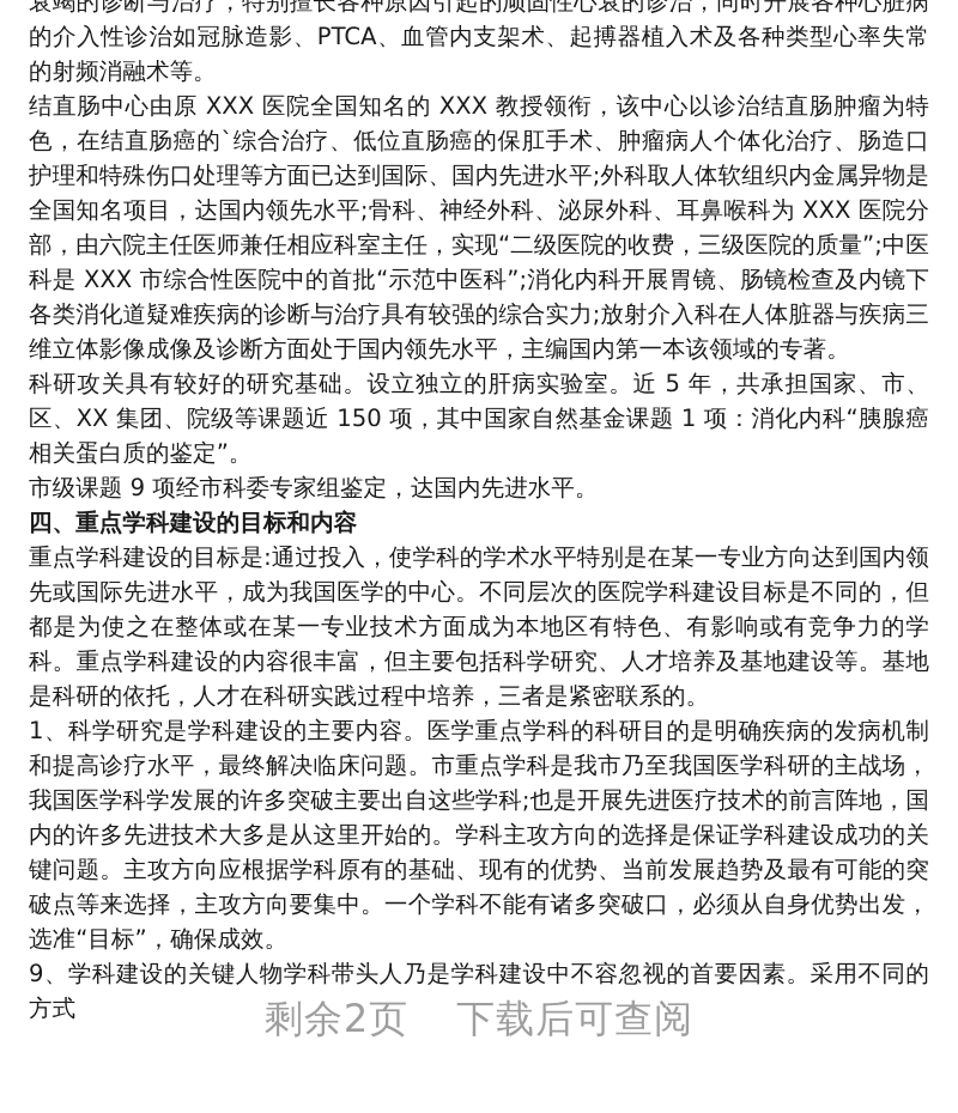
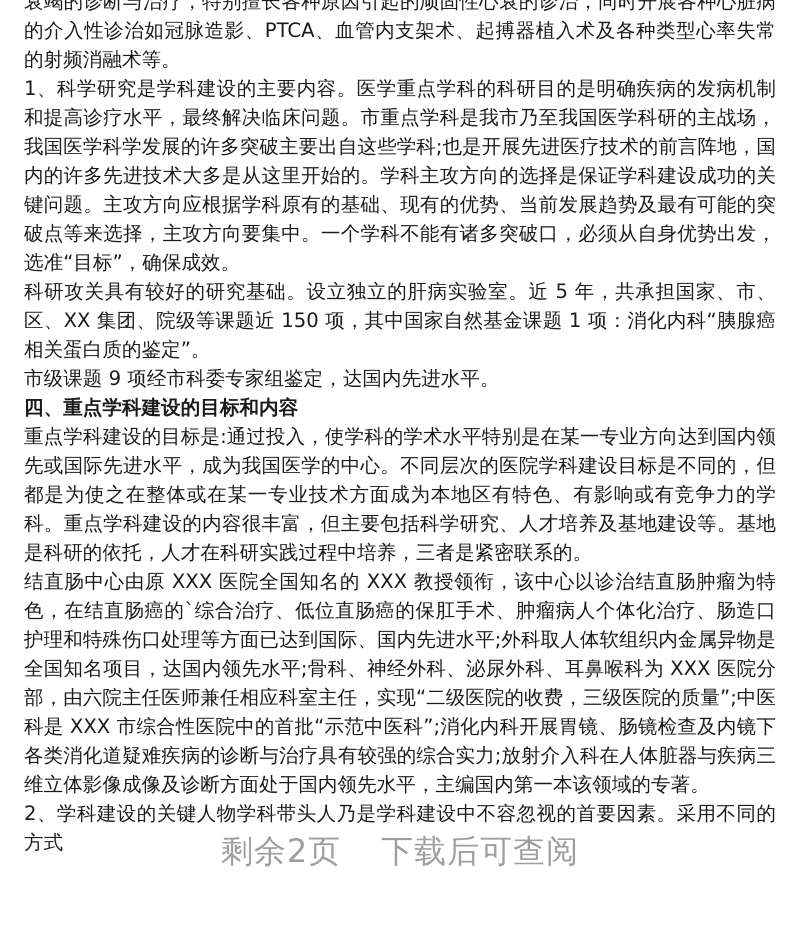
  衰竭的诊断与治疗，特别擅长各种原因引起的顽固性心衰的诊治，同时开展各种心脏病的介入性诊治如冠脉造影、PTCA、血管内支架术、起搏器植入术及各种类型心率失常的射频消融术等。
- 结直肠中心由原 XXX 医院全国知名的 XXX 教授领衔，该中心以诊治结直肠肿瘤为特色，在结直肠癌的`综合治疗、低位直肠癌的保肛手术、肿瘤病人个体化治疗、肠造口护理和特殊伤口处理等方面已达到国际、国内先进水平;外科取人体软组织内金属异物是全国知名项目，达国内领先水平;骨科、神经外科、泌尿外科、耳鼻喉科为 XXX 医院分部，由六院主任医师兼任相应科室主任，实现“二级医院的收费，三级医院的质量”;中医科是 XXX 市综合性医院中的首批“示范中医科”;消化内科开展胃镜、肠镜检查及内镜下各类消化道疑难疾病的诊断与治疗具有较强的综合实力;放射介入科在人体脏器与疾病三维立体影像成像及诊断方面处于国内领先水平，主编国内第一本该领域的专著。
+ 1、科学研究是学科建设的主要内容。医学重点学科的科研目的是明确疾病的发病机制和提高诊疗水平，最终解决临床问题。市重点学科是我市乃至我国医学科研的主战场，我国医学科学发展的许多突破主要出自这些学科;也是开展先进医疗技术的前言阵地，国内的许多先进技术大多是从这里开始的。学科主攻方向的选择是保证学科建设成功的关键问题。主攻方向应根据学科原有的基础、现有的优势、当前发展趋势及最有可能的突破点等来选择，主攻方向要集中。一个学科不能有诸多突破口，必须从自身优势出发，选准“目标”，确保成效。
  科研攻关具有较好的研究基础。设立独立的肝病实验室。近 5 年，共承担国家、市、区、XX 集团、院级等课题近 150 项，其中国家自然基金课题 1 项：消化内科“胰腺癌相关蛋白质的鉴定”。
  市级课题 9 项经市科委专家组鉴定，达国内先进水平。
  四、重点学科建设的目标和内容
  重点学科建设的目标是:通过投入，使学科的学术水平特别是在某一专业方向达到国内领先或国际先进水平，成为我国医学的中心。不同层次的医院学科建设目标是不同的，但都是为使之在整体或在某一专业技术方面成为本地区有特色、有影响或有竞争力的学科。重点学科建设的内容很丰富，但主要包括科学研究、人才培养及基地建设等。基地是科研的依托，人才在科研实践过程中培养，三者是紧密联系的。
- 1、科学研究是学科建设的主要内容。医学重点学科的科研目的是明确疾病的发病机制和提高诊疗水平，最终解决临床问题。市重点学科是我市乃至我国医学科研的主战场，我国医学科学发展的许多突破主要出自这些学科;也是开展先进医疗技术的前言阵地，国内的许多先进技术大多是从这里开始的。学科主攻方向的选择是保证学科建设成功的关键问题。主攻方向应根据学科原有的基础、现有的优势、当前发展趋势及最有可能的突破点等来选择，主攻方向要集中。一个学科不能有诸多突破口，必须从自身优势出发，选准“目标”，确保成效。
+ 结直肠中心由原 XXX 医院全国知名的 XXX 教授领衔，该中心以诊治结直肠肿瘤为特色，在结直肠癌的`综合治疗、低位直肠癌的保肛手术、肿瘤病人个体化治疗、肠造口护理和特殊伤口处理等方面已达到国际、国内先进水平;外科取人体软组织内金属异物是全国知名项目，达国内领先水平;骨科、神经外科、泌尿外科、耳鼻喉科为 XXX 医院分部，由六院主任医师兼任相应科室主任，实现“二级医院的收费，三级医院的质量”;中医科是 XXX 市综合性医院中的首批“示范中医科”;消化内科开展胃镜、肠镜检查及内镜下各类消化道疑难疾病的诊断与治疗具有较强的综合实力;放射介入科在人体脏器与疾病三维立体影像成像及诊断方面处于国内领先水平，主编国内第一本该领域的专著。
- 9、学科建设的关键人物学科带头人乃是学科建设中不容忽视的首要因素。采用不同的方式
+ 2、学科建设的关键人物学科带头人乃是学科建设中不容忽视的首要因素。采用不同的方式
  剩余2页 下载后可查阅
